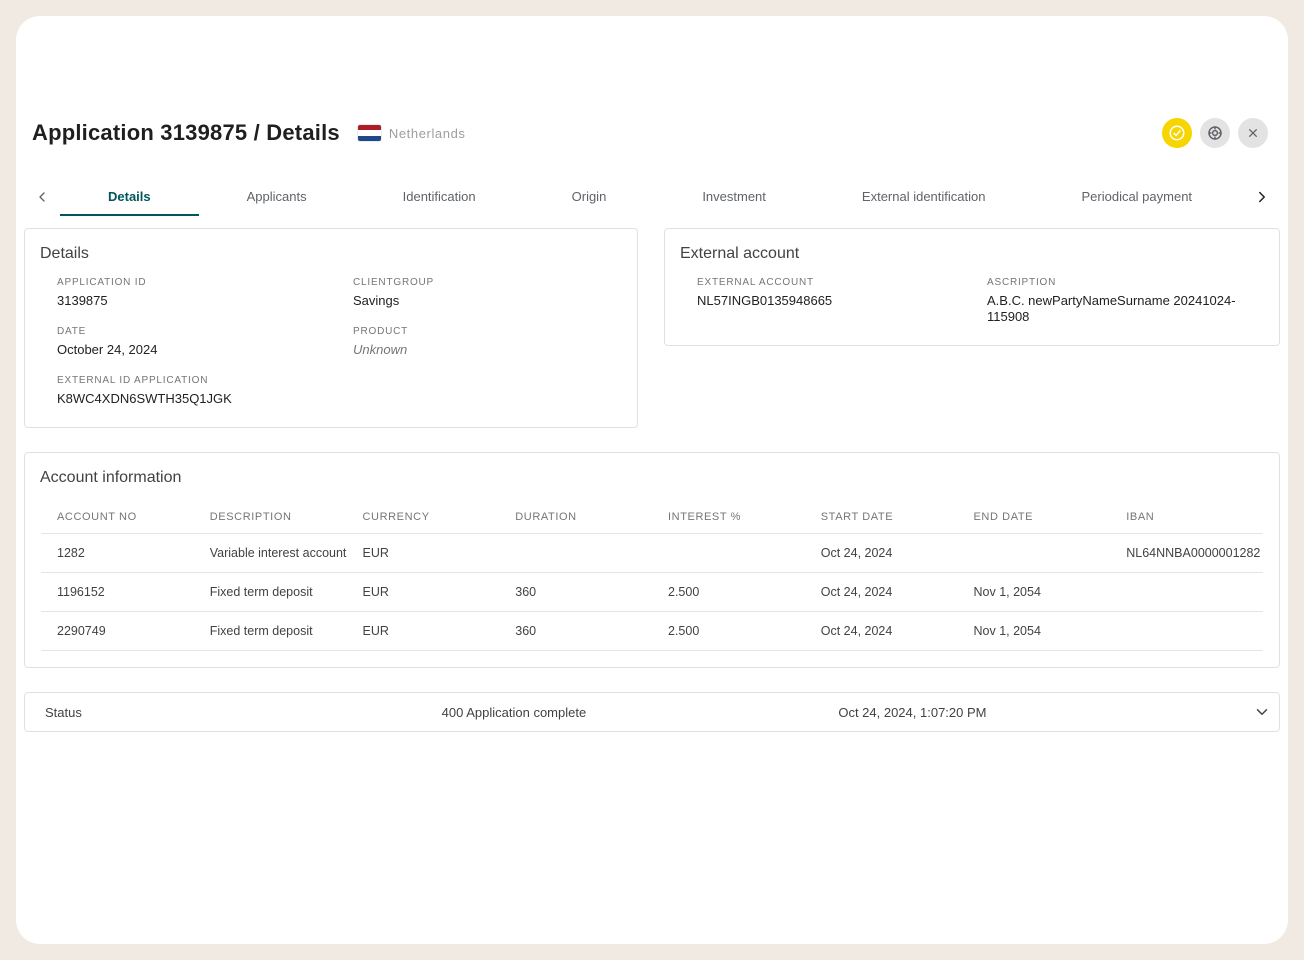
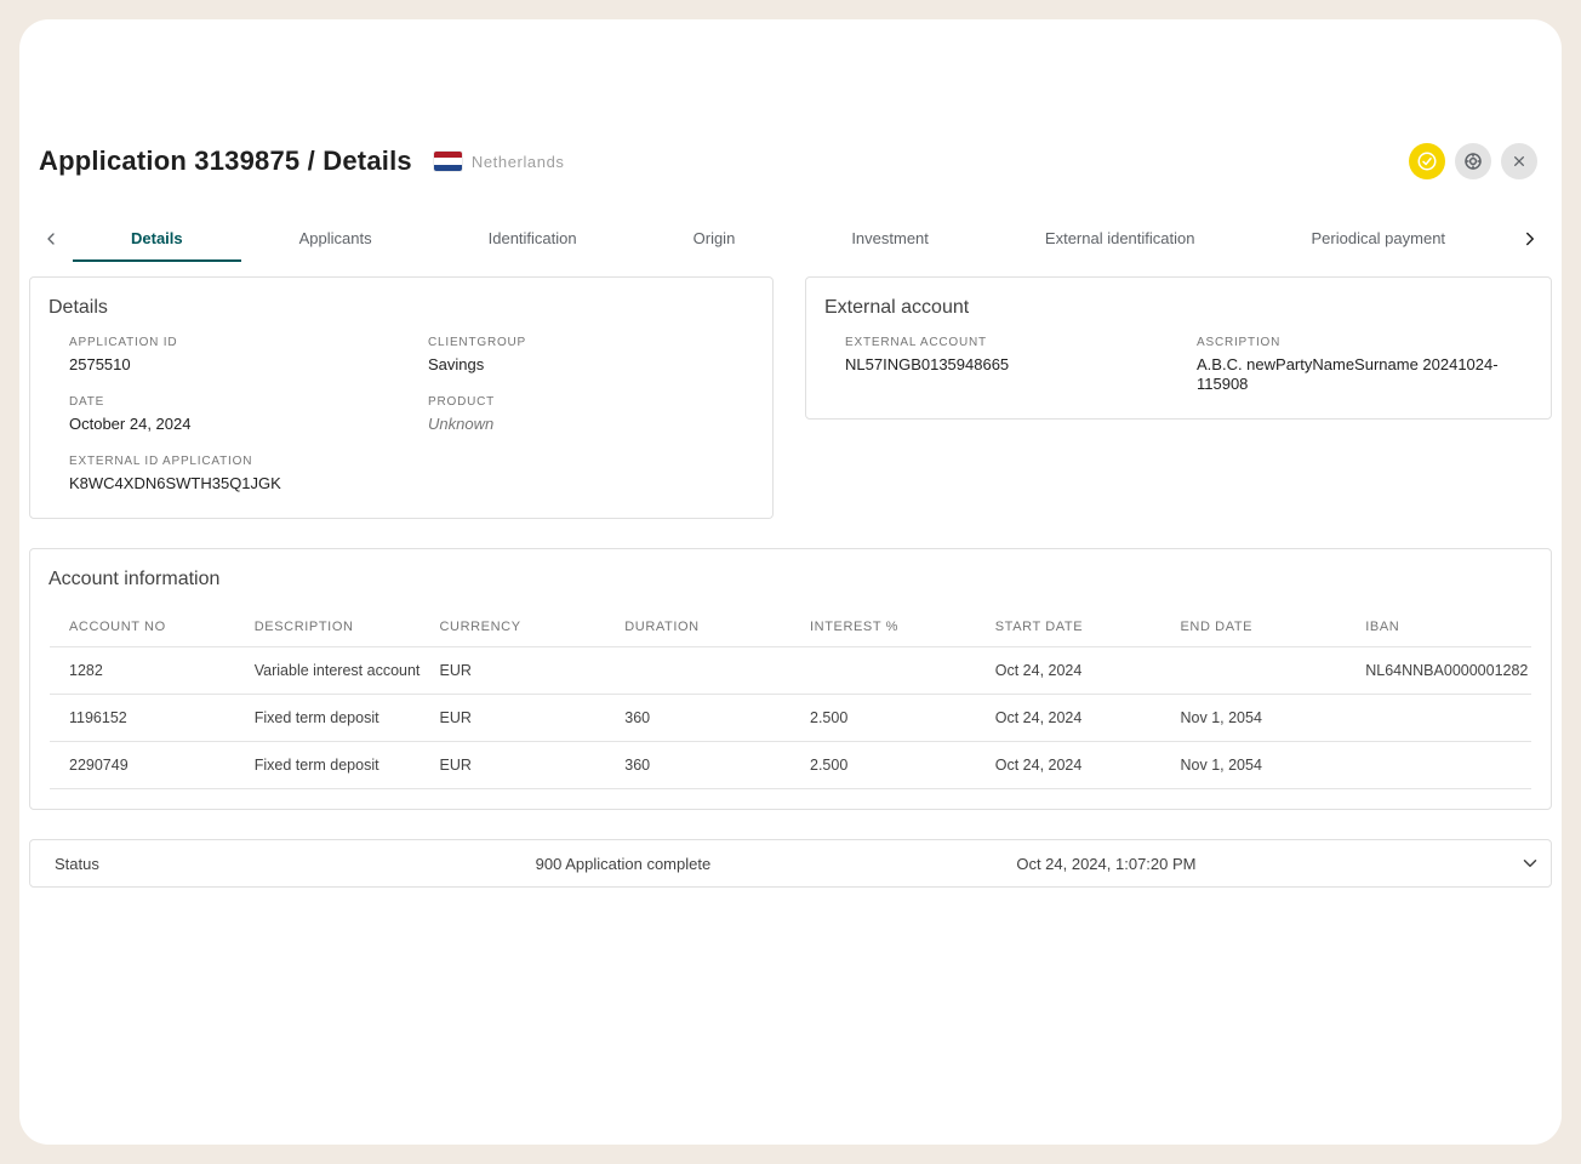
  Application 3139875 / Details
  Netherlands
  Details
  Applicants
  Identification
  Origin
  Investment
  External identification
  Periodical payment
  Details
  APPLICATION ID
- 3139875
+ 2575510
  CLIENTGROUP
  Savings
  DATE
  October 24, 2024
  PRODUCT
  Unknown
  EXTERNAL ID APPLICATION
  K8WC4XDN6SWTH35Q1JGK
  External account
  EXTERNAL ACCOUNT
  NL57INGB0135948665
  ASCRIPTION
  A.B.C. newPartyNameSurname 20241024-115908
  Account information
  ACCOUNT NO	DESCRIPTION	CURRENCY	DURATION	INTEREST %	START DATE	END DATE	IBAN
  1282	Variable interest account	EUR			Oct 24, 2024		NL64NNBA0000001282
  1196152	Fixed term deposit	EUR	360	2.500	Oct 24, 2024	Nov 1, 2054
  2290749	Fixed term deposit	EUR	360	2.500	Oct 24, 2024	Nov 1, 2054
  Status
- 400 Application complete
+ 900 Application complete
  Oct 24, 2024, 1:07:20 PM
